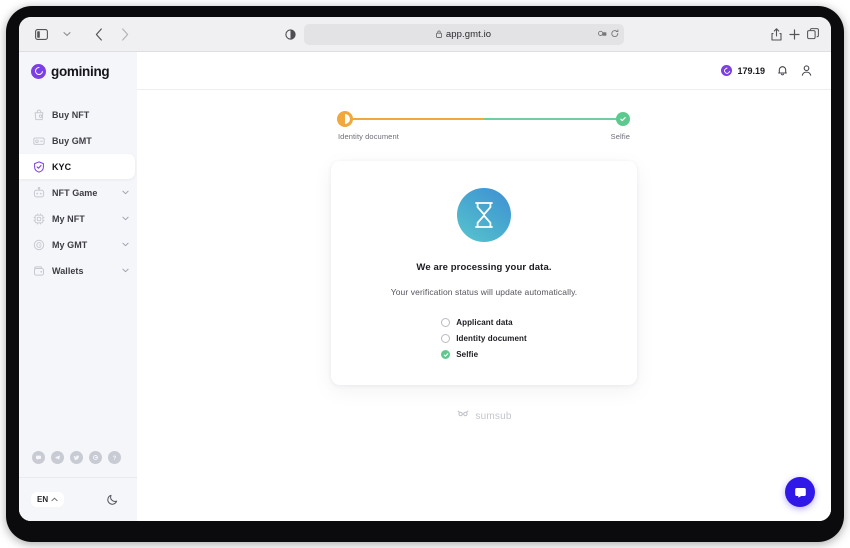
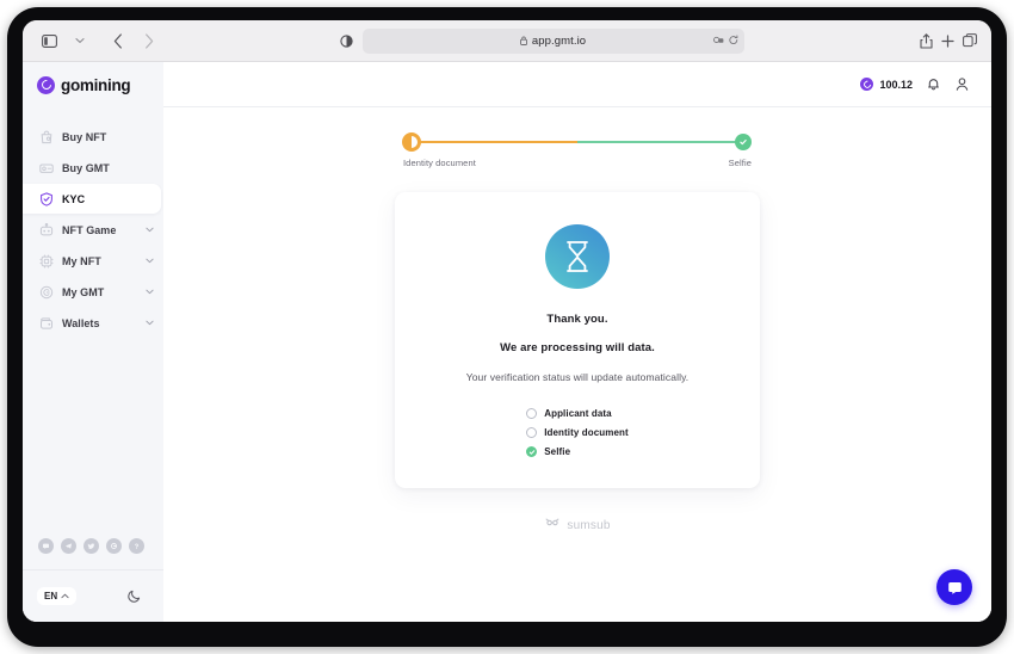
  app.gmt.io
  gomining
  Buy NFT
  Buy GMT
  KYC
  NFT Game
  My NFT
  My GMT
  Wallets
  EN
- 179.19
+ 100.12
  Identity document
  Selfie
+ Thank you.
- We are processing your data.
+ We are processing will data.
  Your verification status will update automatically.
  Applicant data
  Identity document
  Selfie
  sumsub
